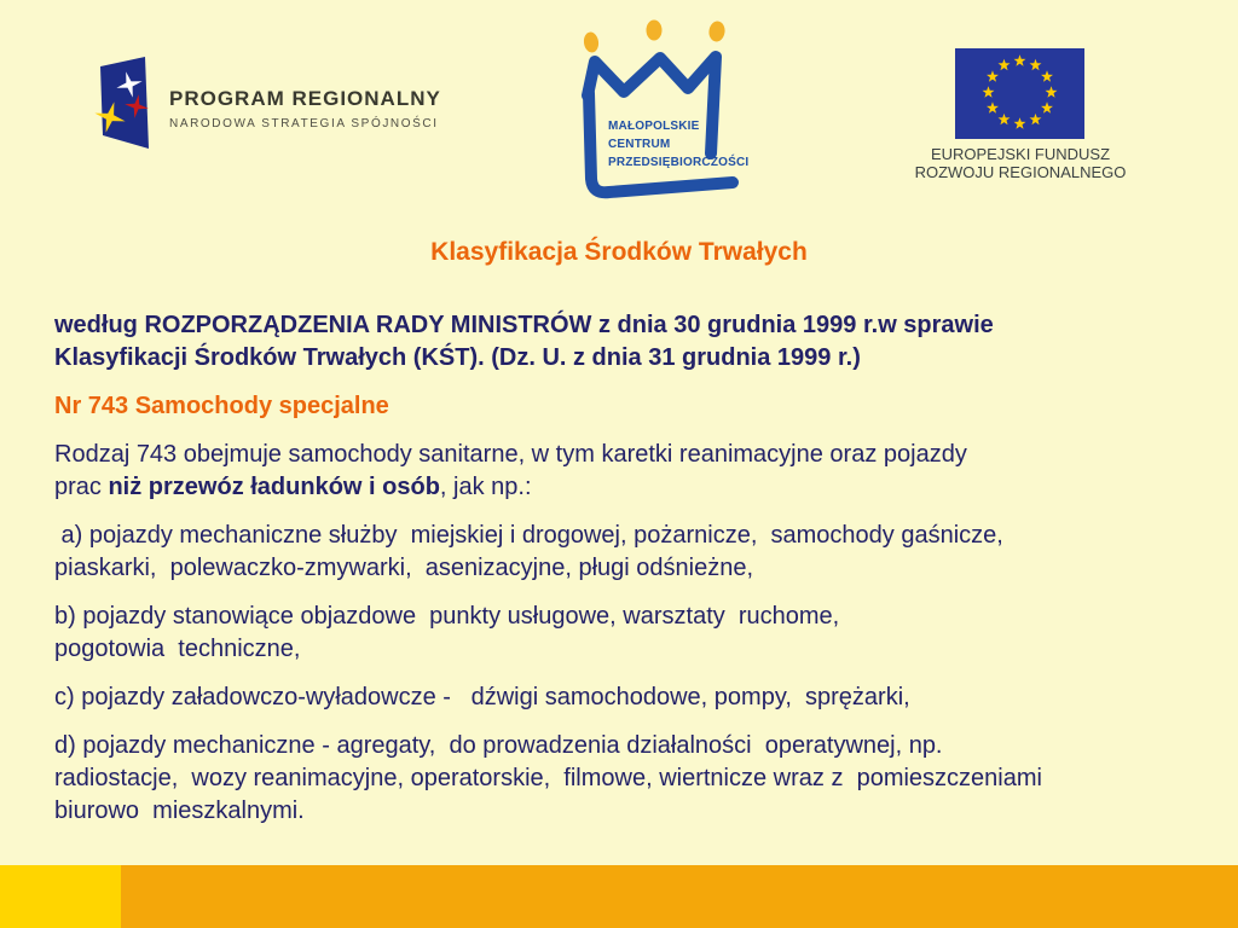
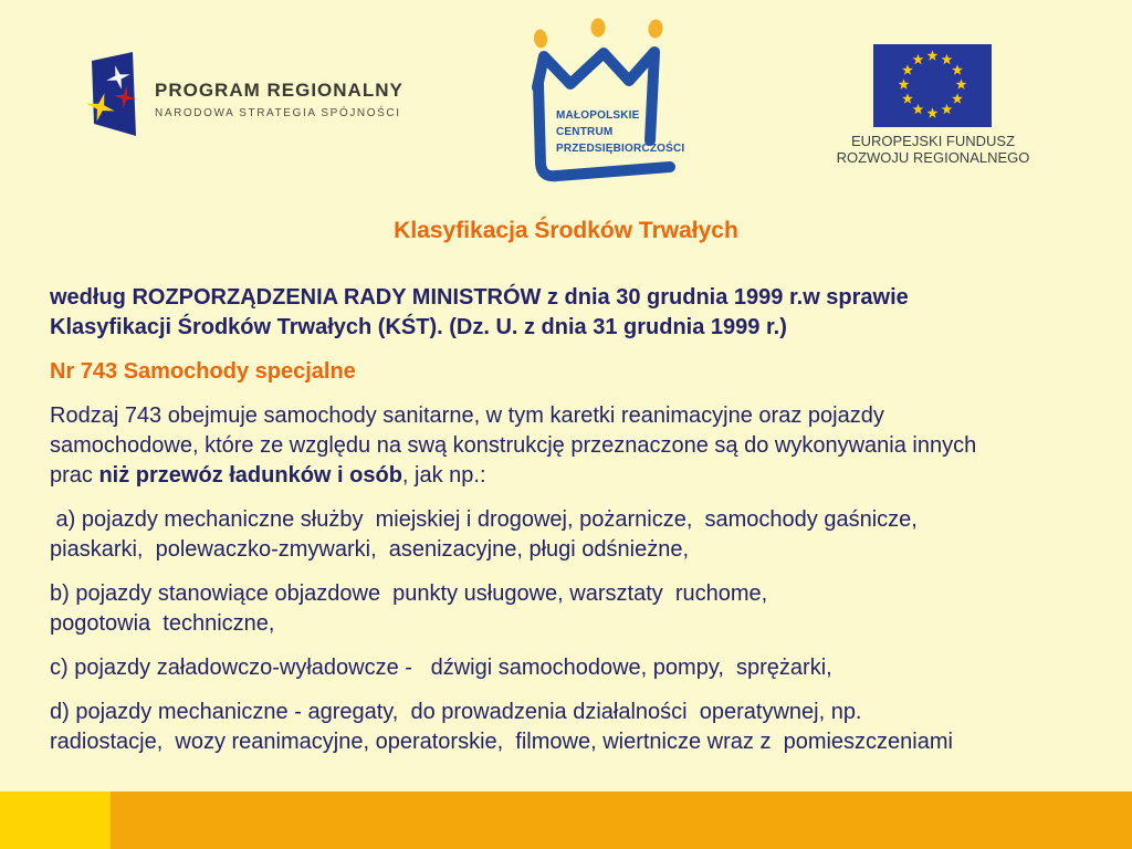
  PROGRAM REGIONALNY
  NARODOWA STRATEGIA SPÓJNOŚCI
  MAŁOPOLSKIE
  CENTRUM
  PRZEDSIĘBIORCZOŚCI
  EUROPEJSKI FUNDUSZ
  ROZWOJU REGIONALNEGO
  Klasyfikacja Środków Trwałych
  według ROZPORZĄDZENIA RADY MINISTRÓW z dnia 30 grudnia 1999 r.w sprawie
  Klasyfikacji Środków Trwałych (KŚT). (Dz. U. z dnia 31 grudnia 1999 r.)
  Nr 743 Samochody specjalne
  Rodzaj 743 obejmuje samochody sanitarne, w tym karetki reanimacyjne oraz pojazdy
+ samochodowe, które ze względu na swą konstrukcję przeznaczone są do wykonywania innych
  prac niż przewóz ładunków i osób, jak np.:
  a) pojazdy mechaniczne służby miejskiej i drogowej, pożarnicze, samochody gaśnicze,
  piaskarki, polewaczko-zmywarki, asenizacyjne, pługi odśnieżne,
  b) pojazdy stanowiące objazdowe punkty usługowe, warsztaty ruchome,
  pogotowia techniczne,
  c) pojazdy załadowczo-wyładowcze - dźwigi samochodowe, pompy, sprężarki,
  d) pojazdy mechaniczne - agregaty, do prowadzenia działalności operatywnej, np.
  radiostacje, wozy reanimacyjne, operatorskie, filmowe, wiertnicze wraz z pomieszczeniami
- biurowo mieszkalnymi.
